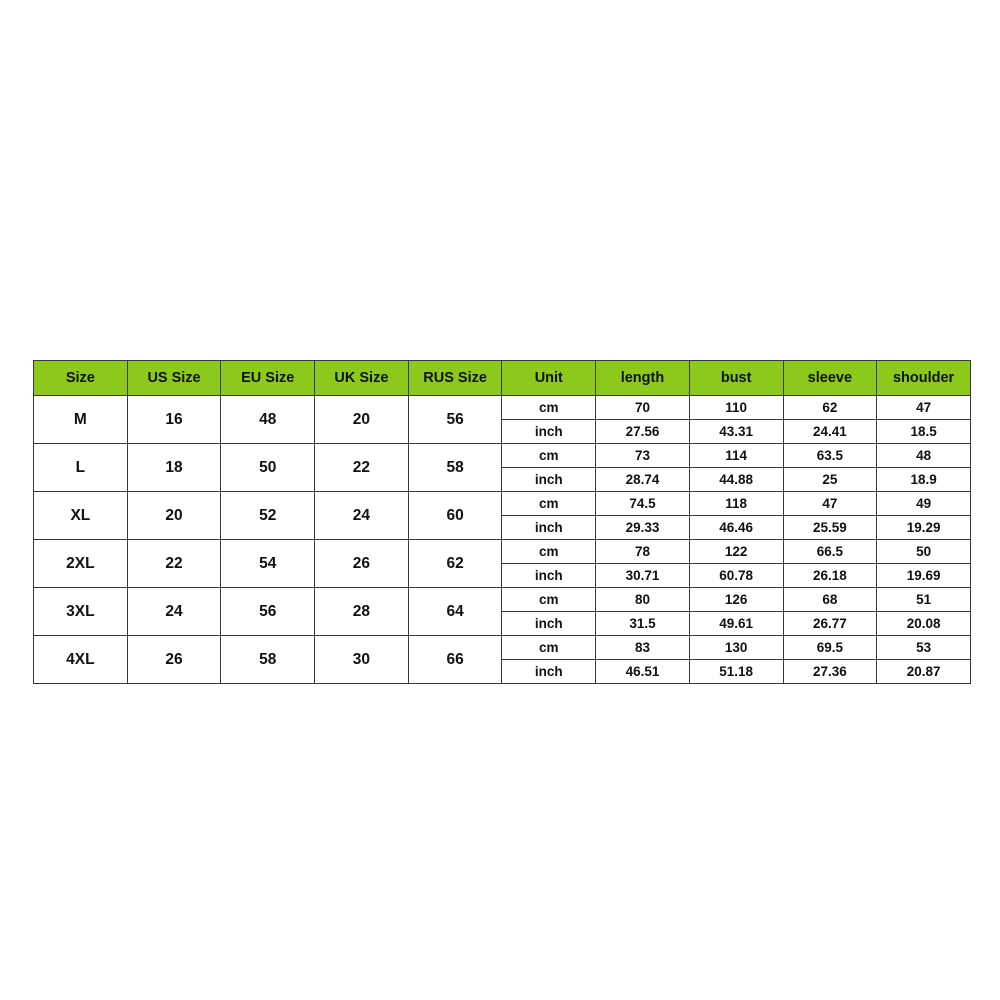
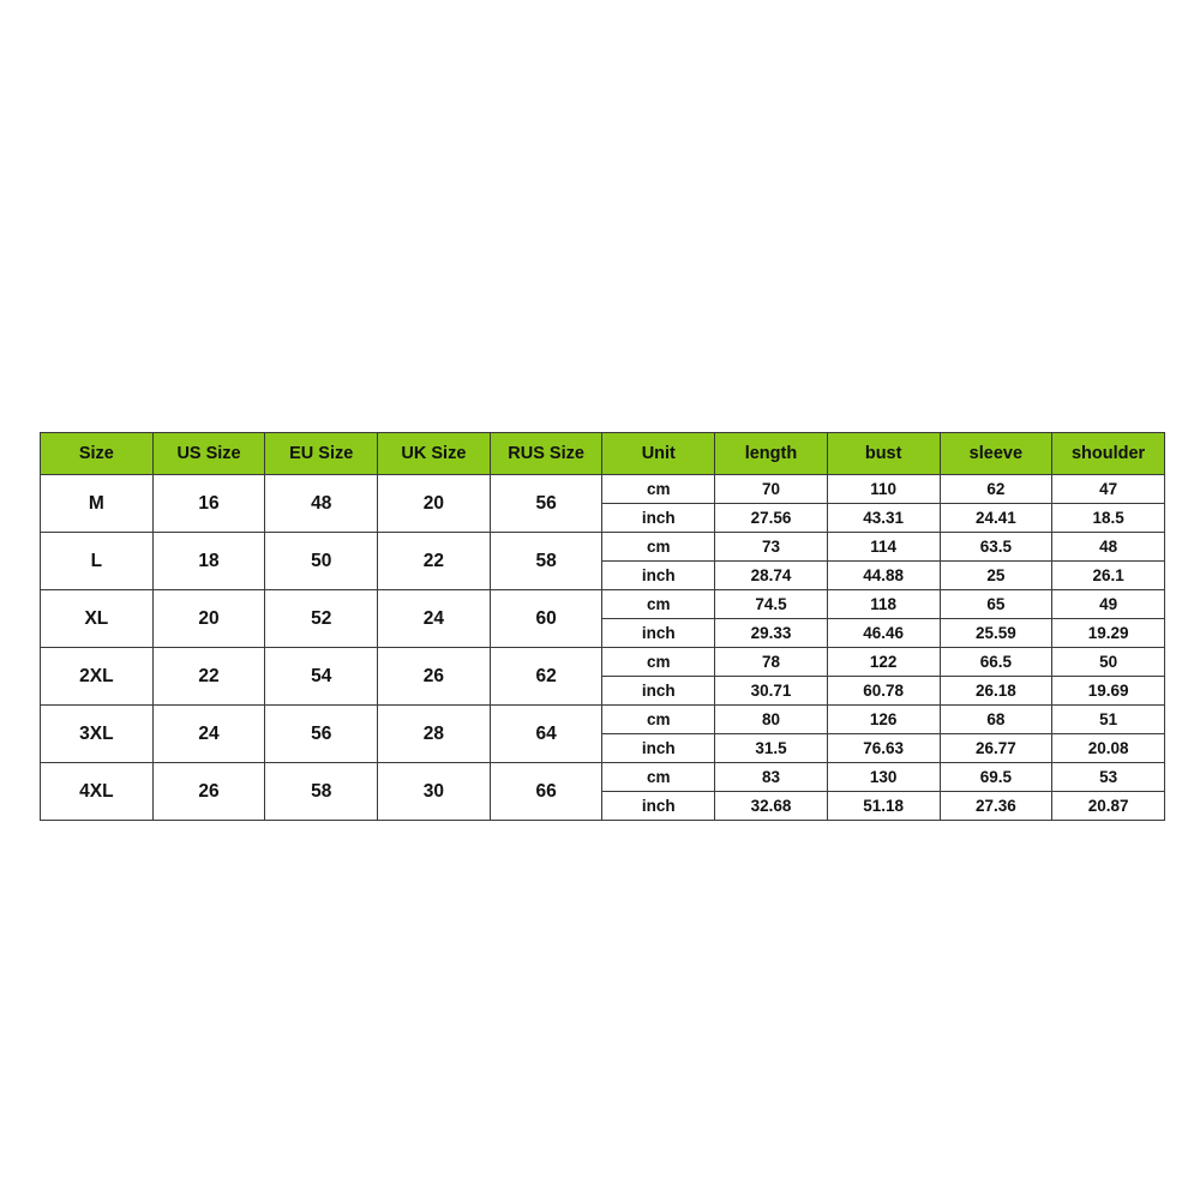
  Size	US Size	EU Size	UK Size	RUS Size	Unit	length	bust	sleeve	shoulder
  M	16	48	20	56	cm	70	110	62	47
  inch	27.56	43.31	24.41	18.5
  L	18	50	22	58	cm	73	114	63.5	48
- inch	28.74	44.88	25	18.9
+ inch	28.74	44.88	25	26.1
- XL	20	52	24	60	cm	74.5	118	47	49
+ XL	20	52	24	60	cm	74.5	118	65	49
  inch	29.33	46.46	25.59	19.29
  2XL	22	54	26	62	cm	78	122	66.5	50
  inch	30.71	60.78	26.18	19.69
  3XL	24	56	28	64	cm	80	126	68	51
- inch	31.5	49.61	26.77	20.08
+ inch	31.5	76.63	26.77	20.08
  4XL	26	58	30	66	cm	83	130	69.5	53
- inch	46.51	51.18	27.36	20.87
+ inch	32.68	51.18	27.36	20.87
